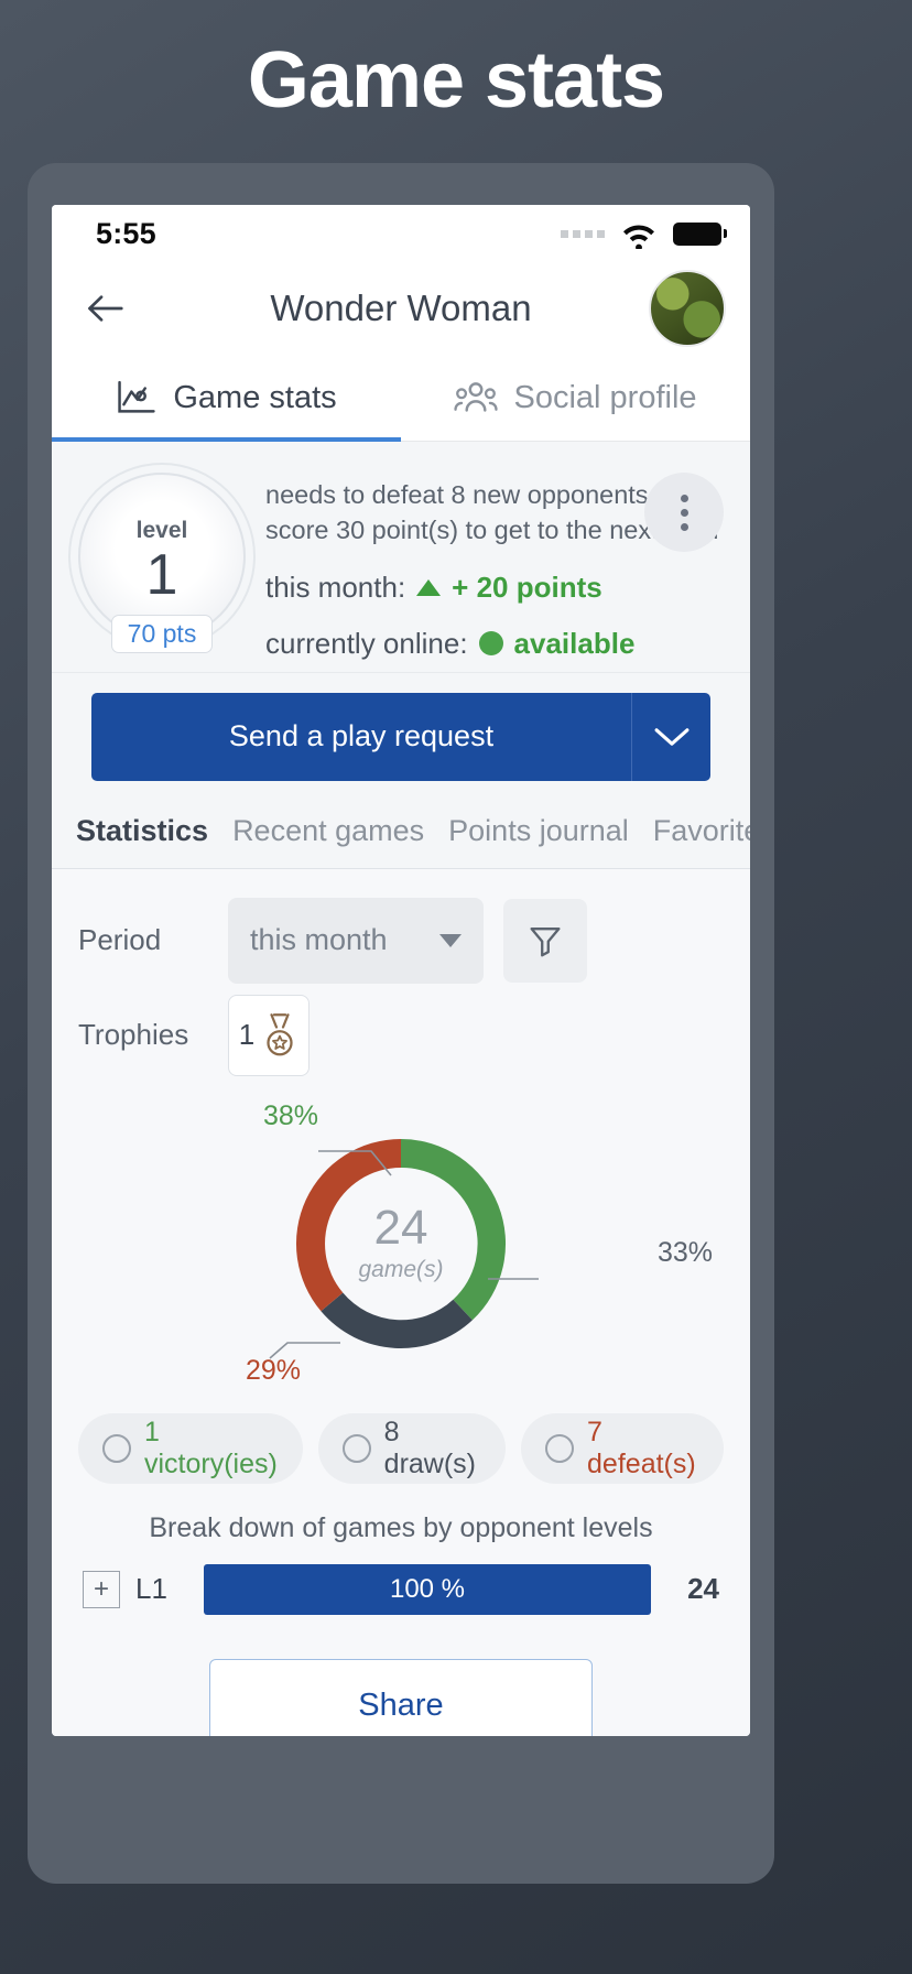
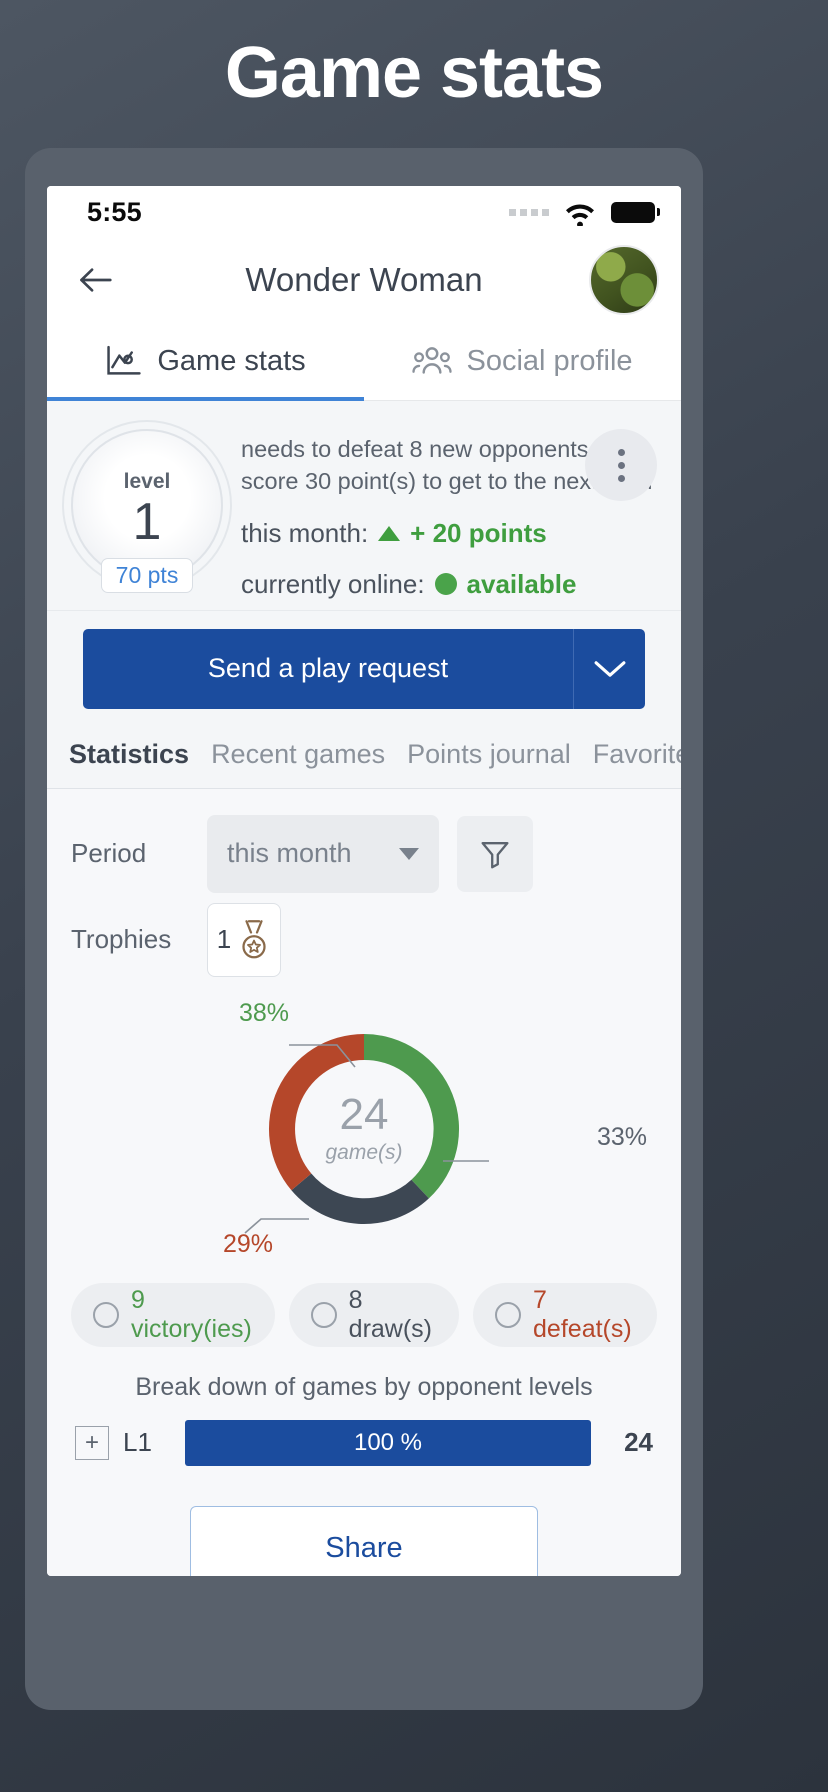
  Game stats
  5:55
  Wonder Woman
  Game stats
  Social profile
  level
  1
  70 pts
  needs to defeat 8 new opponents score 30 point(s) to get to the nex
  this month:
  + 20 points
  currently online:
  available
  Send a play request
  Statistics
  Recent games
  Points journal
  Favorit
  Period
  this month
  Trophies
  1
  24
  game(s)
  38%
  33%
  29%
- 1 victory(ies)
+ 9 victory(ies)
  8 draw(s)
  7 defeat(s)
  Break down of games by opponent levels
  +
  L1
  100 %
  24
  Share
